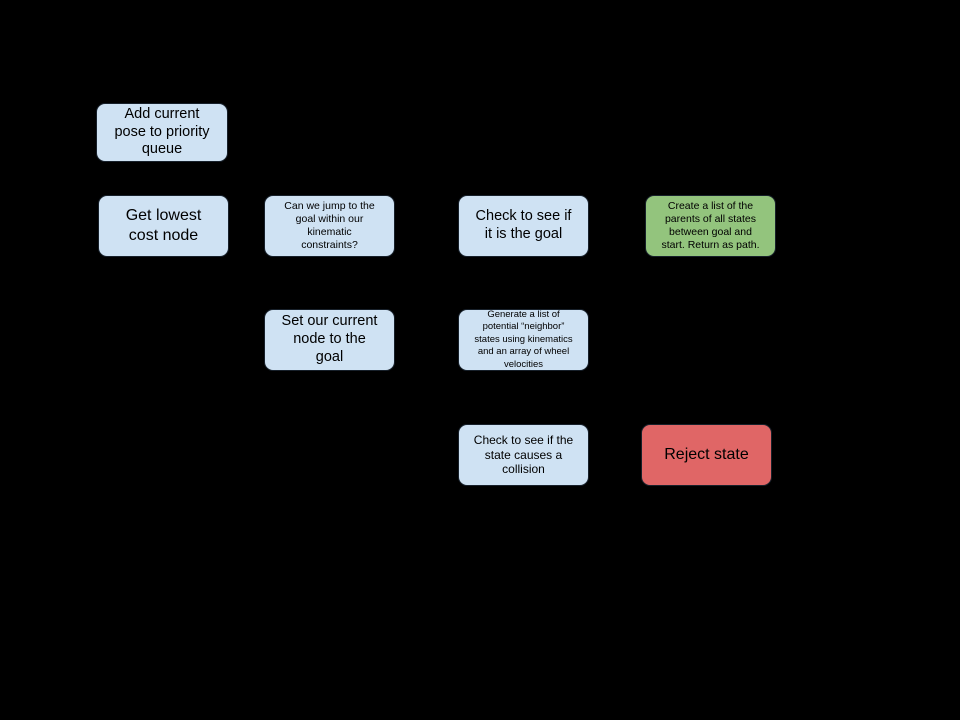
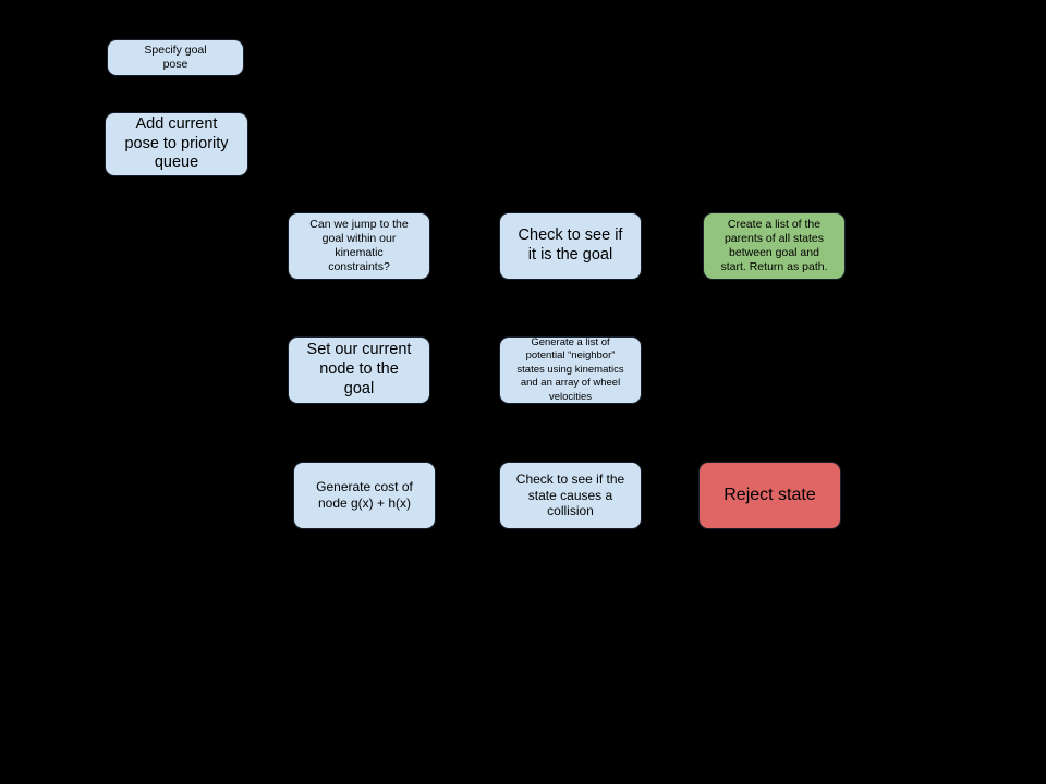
+ Specify goal
+ pose
  Add current
  pose to priority
  queue
- Get lowest
- cost node
  Can we jump to the
  goal within our
  kinematic
  constraints?
  Check to see if
  it is the goal
  Create a list of the
  parents of all states
  between goal and
  start. Return as path.
  Set our current
  node to the
  goal
  Generate a list of
  potential “neighbor”
  states using kinematics
  and an array of wheel
  velocities
+ Generate cost of
+ node g(x) + h(x)
  Check to see if the
  state causes a
  collision
  Reject state
